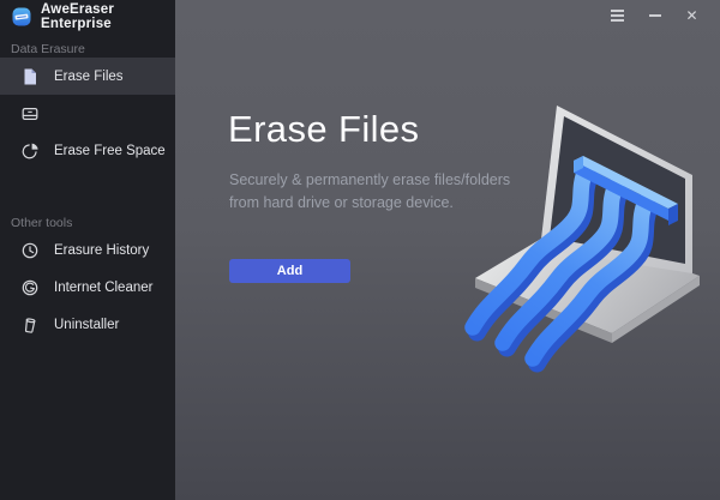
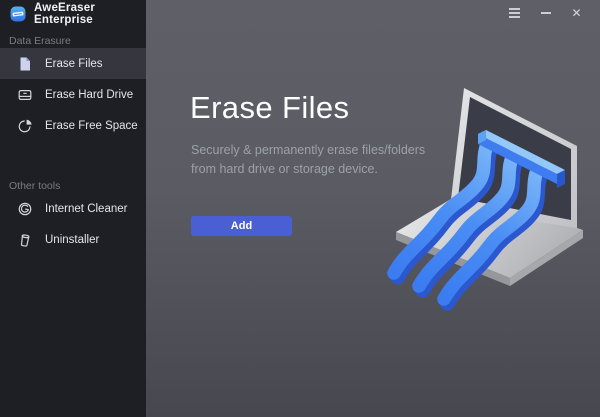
  AweEraser Enterprise
  Data Erasure
  Erase Files
+ Erase Hard Drive
  Erase Free Space
  Other tools
- Erasure History
  Internet Cleaner
  Uninstaller
  ✕
  Erase Files
  Securely & permanently erase files/folders
  from hard drive or storage device.
  Add
